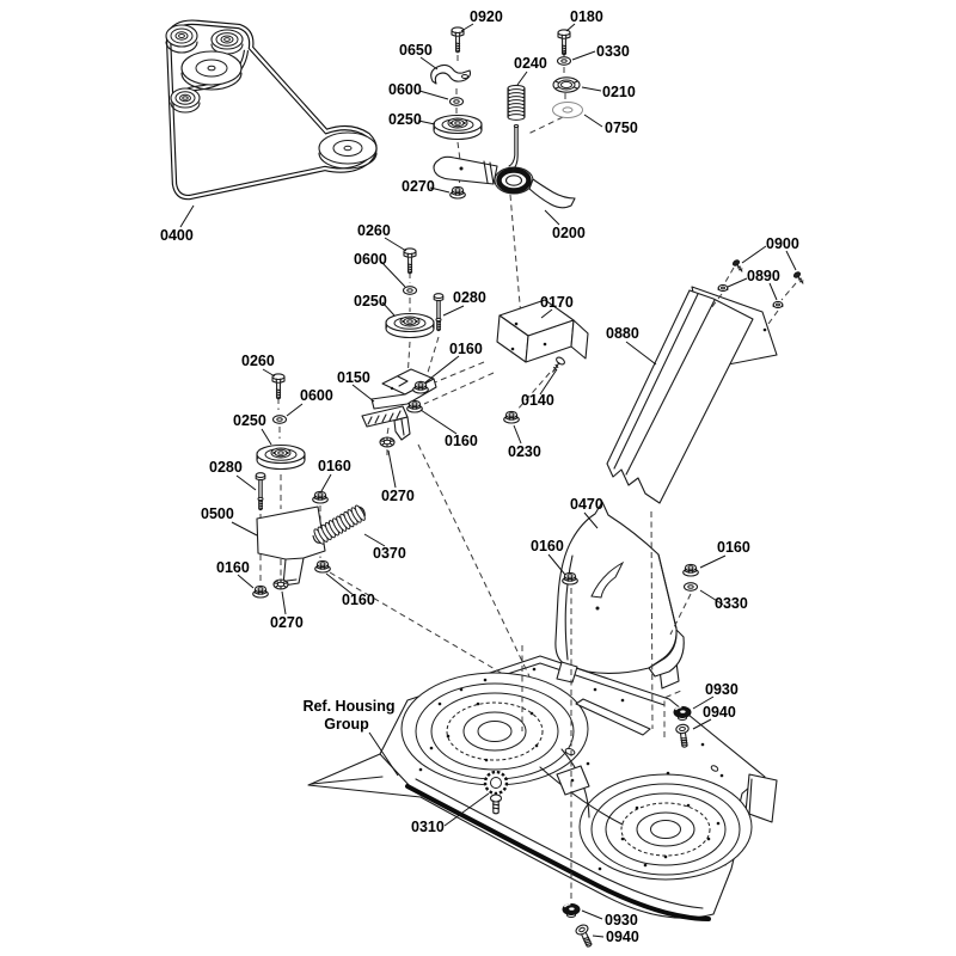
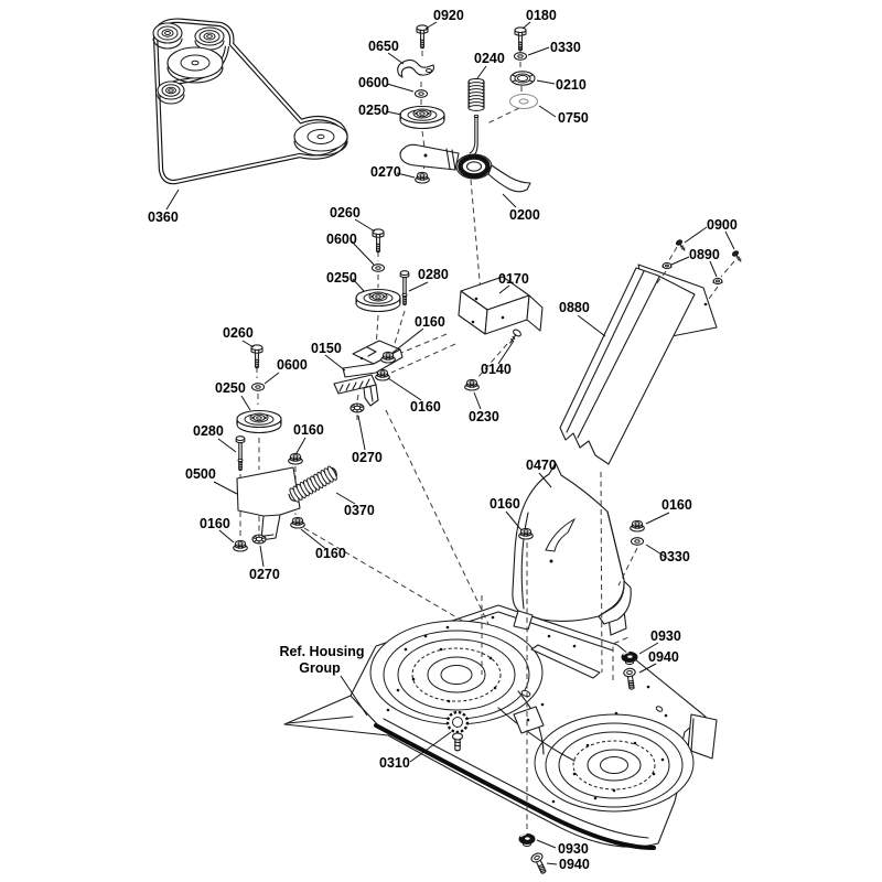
  0920
  0650
  0600
  0250
  0270
- 0400
+ 0360
  0180
  0330
  0240
  0210
  0750
  0200
  0260
  0600
  0250
  0280
  0170
  0160
  0150
  0140
  0160
  0230
  0270
  0900
  0890
  0880
  0260
  0600
  0250
  0280
  0160
  0500
  0370
  0160
  0160
  0270
  0470
  0160
  0160
  0330
  0930
  0940
  Ref. Housing
  Group
  0310
  0930
  0940
